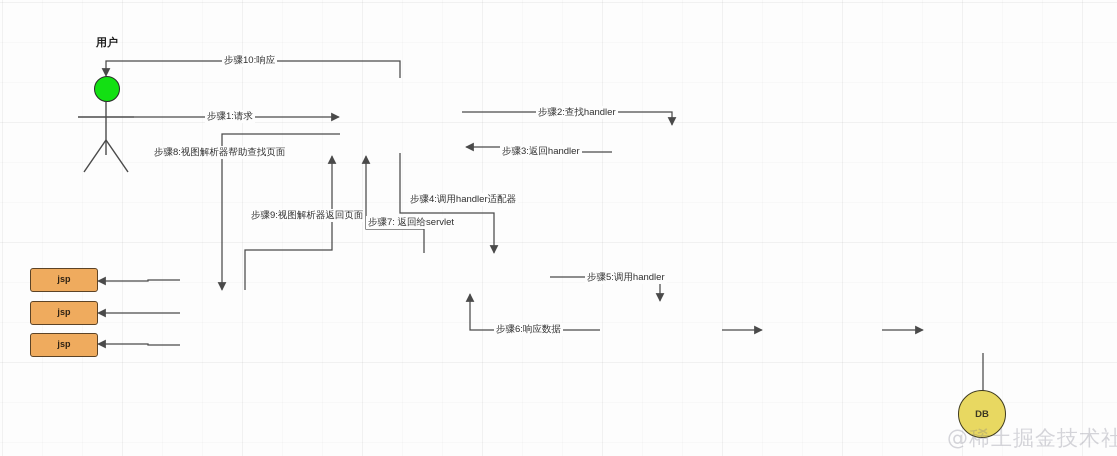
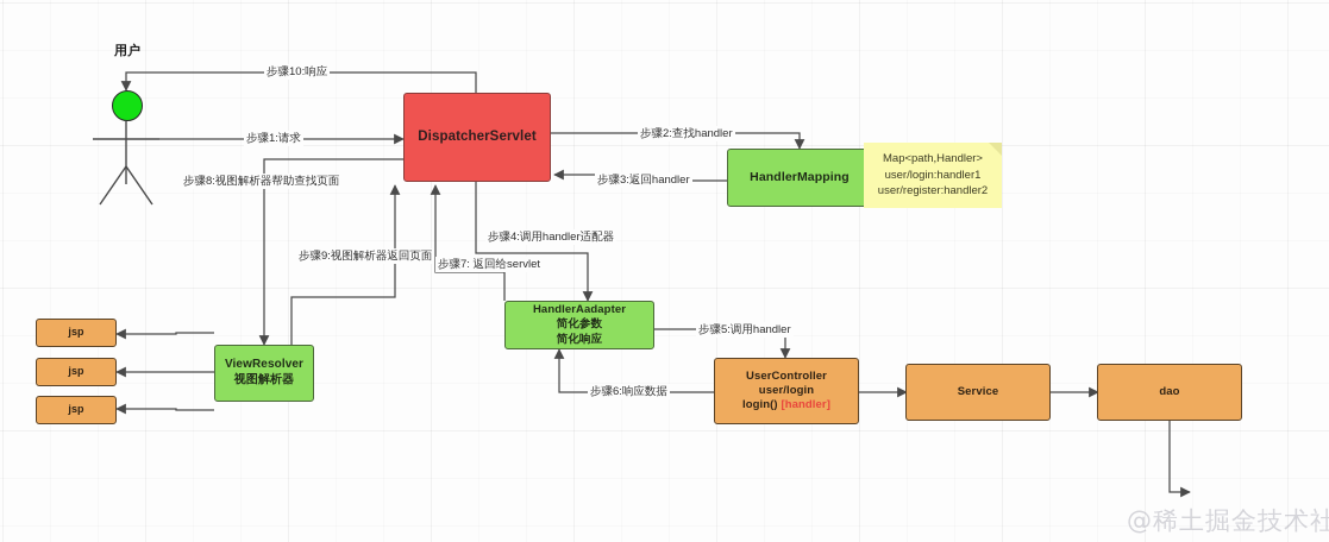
  用户
+ DispatcherServlet
+ HandlerMapping
+ Map<path,Handler>
+ user/login:handler1
+ user/register:handler2
+ HandlerAadapter
+ 简化参数
+ 简化响应
+ ViewResolver
+ 视图解析器
+ UserController
+ user/login
+ login() [handler]
+ Service
+ dao
  jsp
  jsp
  jsp
- DB
  步骤10:响应
  步骤1:请求
  步骤2:查找handler
  步骤3:返回handler
  步骤4:调用handler适配器
  步骤5:调用handler
  步骤6:响应数据
  步骤7: 返回给servlet
  步骤8:视图解析器帮助查找页面
  步骤9:视图解析器返回页面
  @稀土掘金技术社
